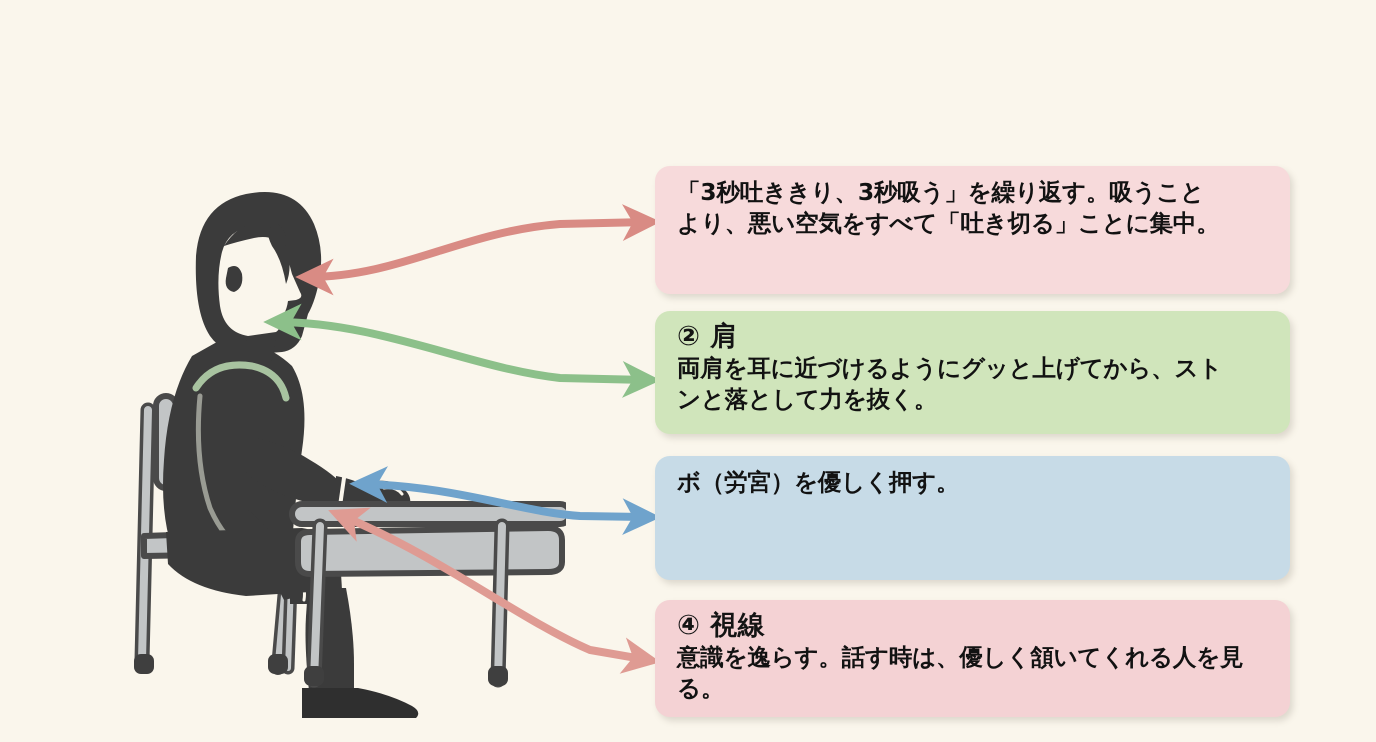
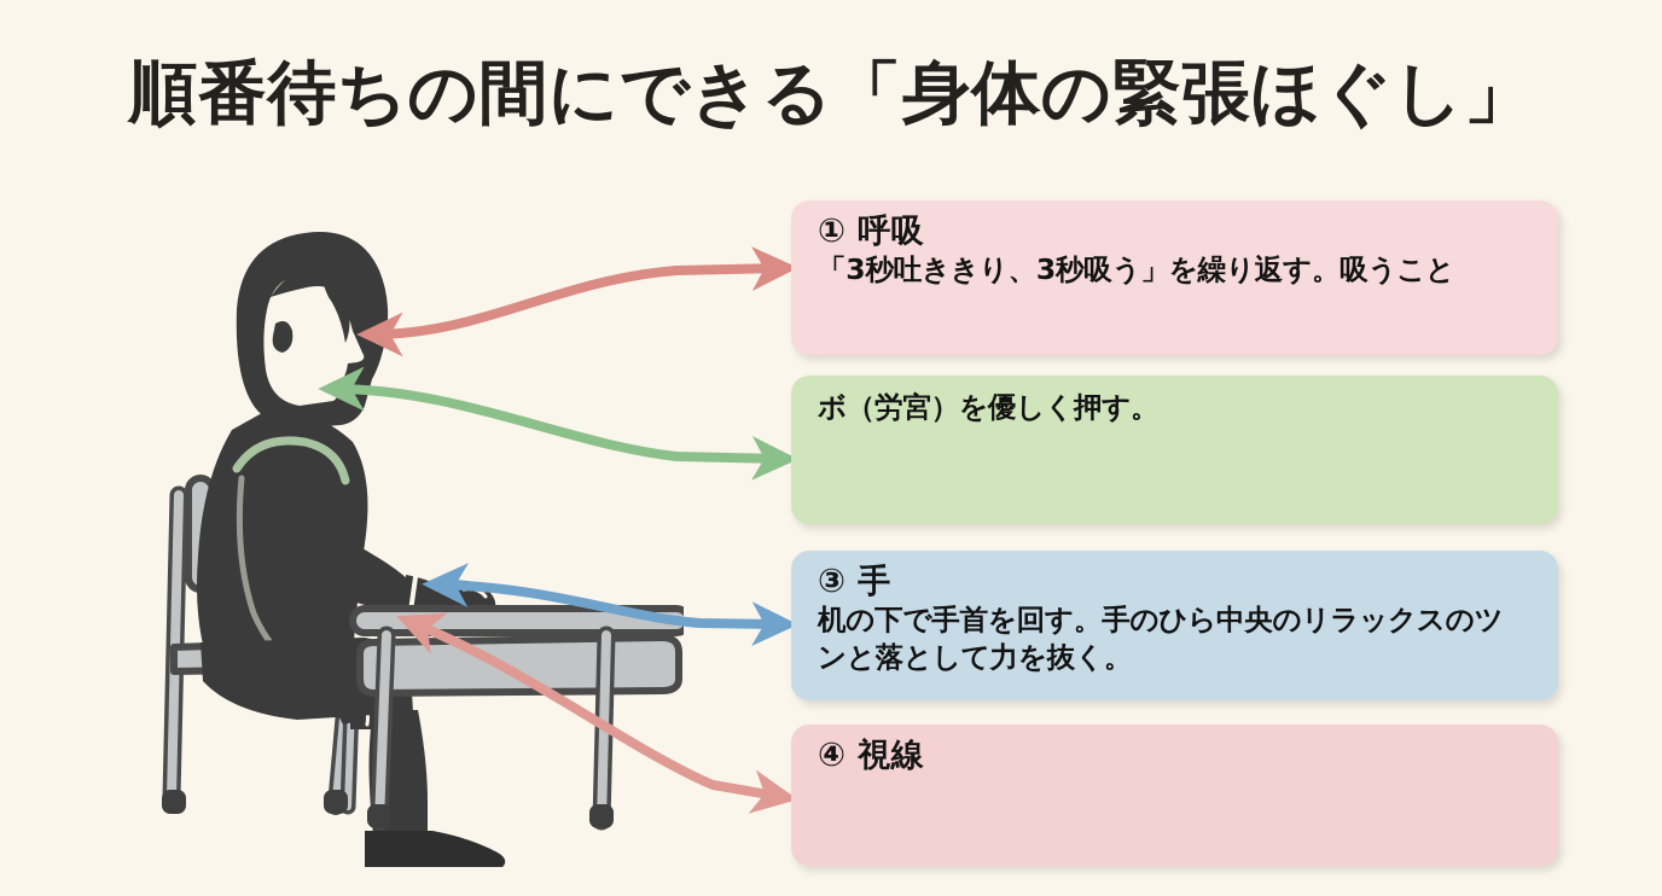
+ 順番待ちの間にできる「身体の緊張ほぐし」
+ ① 呼吸
  「3秒吐ききり、3秒吸う」を繰り返す。吸うこと
- より、悪い空気をすべて「吐き切る」ことに集中。
- ② 肩
- 両肩を耳に近づけるようにグッと上げてから、スト
- ンと落として力を抜く。
+ ボ（労宮）を優しく押す。
+ ③ 手
+ 机の下で手首を回す。手のひら中央のリラックスのツ
- ボ（労宮）を優しく押す。
+ ンと落として力を抜く。
  ④ 視線
- 意識を逸らす。話す時は、優しく頷いてくれる人を見る。
